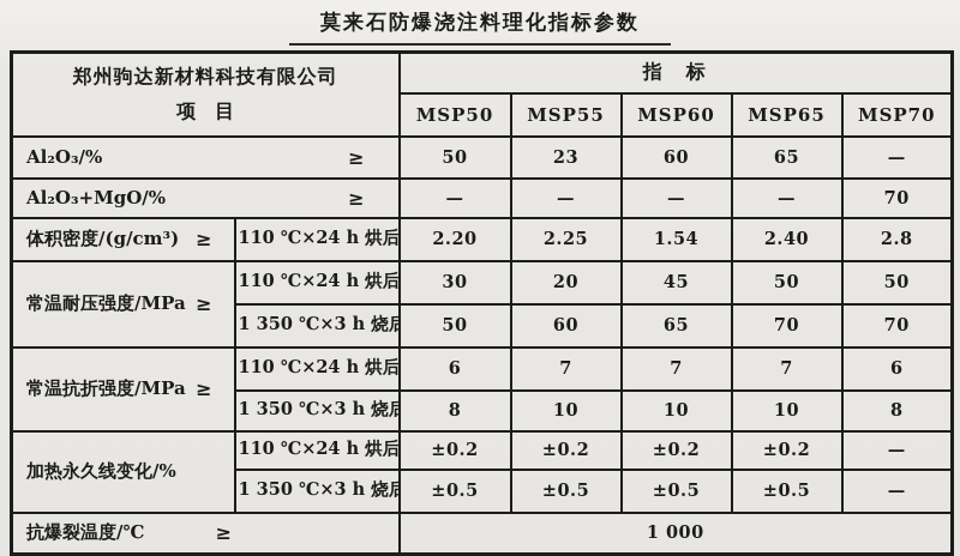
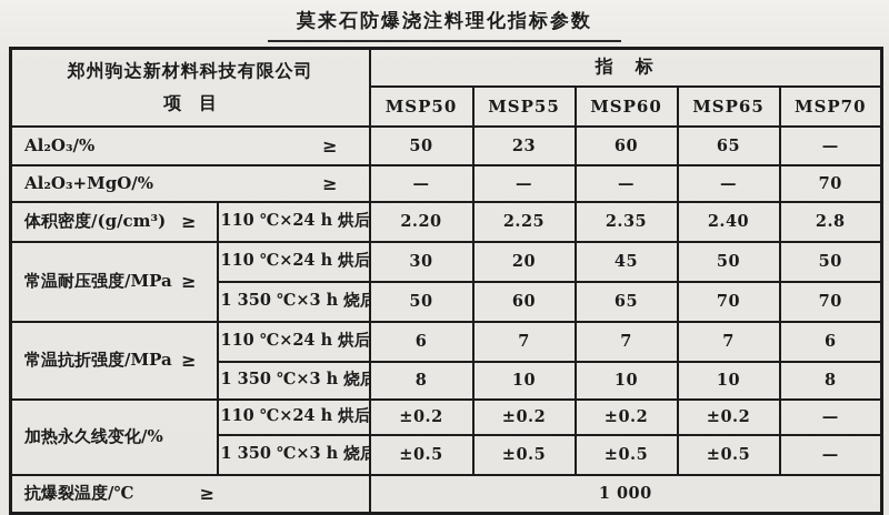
  莫来石防爆浇注料理化指标参数
  郑州驹达新材料科技有限公司 项 目	指 标
  MSP50	MSP55	MSP60	MSP65	MSP70
  Al₂O₃/% ≥	50	23	60	65	—
  Al₂O₃+MgO/% ≥	—	—	—	—	70
- 体积密度/(g/cm³) ≥	110 ℃×24 h 烘后	2.20	2.25	1.54	2.40	2.8
+ 体积密度/(g/cm³) ≥	110 ℃×24 h 烘后	2.20	2.25	2.35	2.40	2.8
  常温耐压强度/MPa ≥	110 ℃×24 h 烘后	30	20	45	50	50
  1 350 ℃×3 h 烧后	50	60	65	70	70
  常温抗折强度/MPa ≥	110 ℃×24 h 烘后	6	7	7	7	6
  1 350 ℃×3 h 烧后	8	10	10	10	8
  加热永久线变化/%	110 ℃×24 h 烘后	±0.2	±0.2	±0.2	±0.2	—
  1 350 ℃×3 h 烧后	±0.5	±0.5	±0.5	±0.5	—
  抗爆裂温度/℃ ≥	1 000
